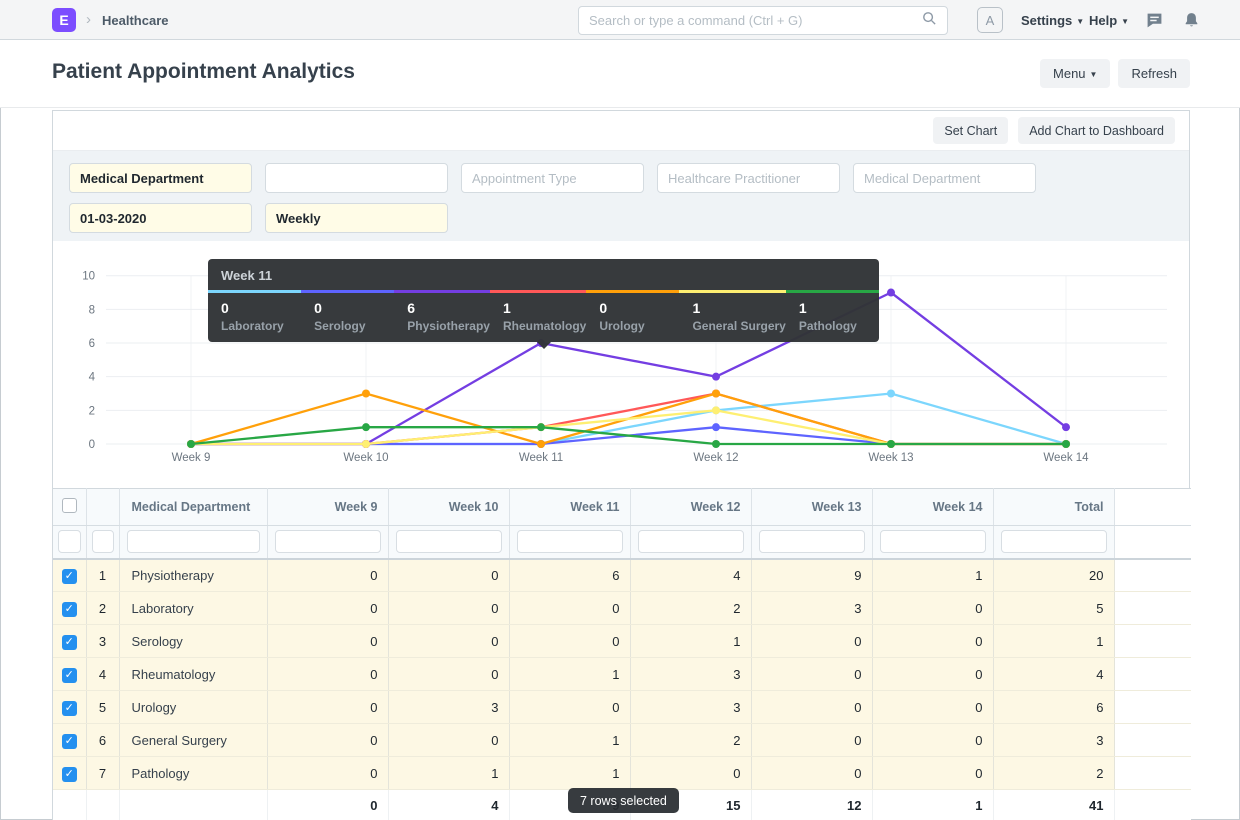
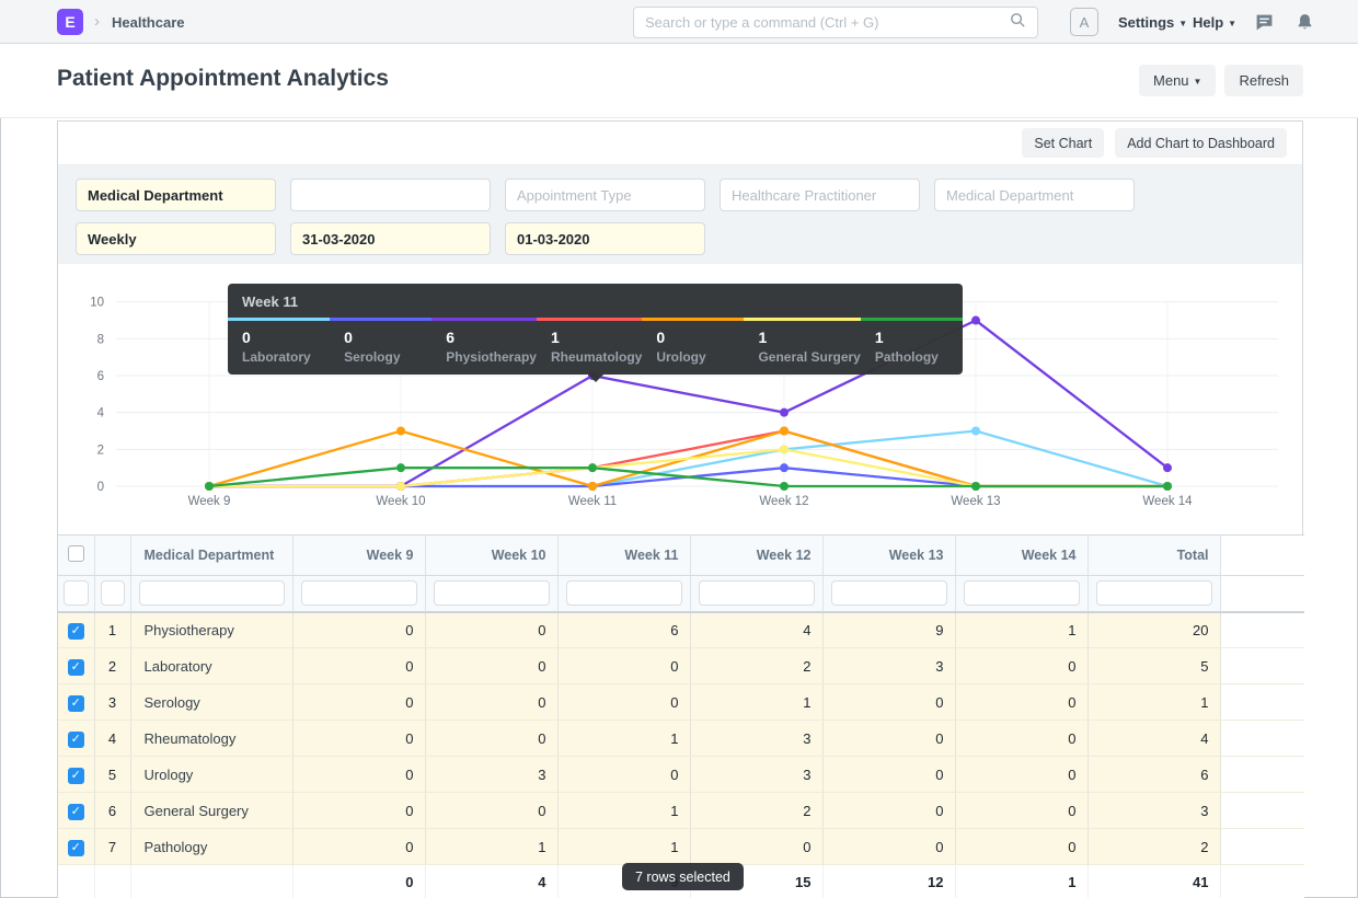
  E
  ›
  Healthcare
  Search or type a command (Ctrl + G)
  A
  Settings ▼
  Help ▼
  Patient Appointment Analytics
  Menu ▼
  Refresh
  Set Chart
  Add Chart to Dashboard
  Medical Department
  Appointment Type
  Healthcare Practitioner
  Medical Department
- 01-03-2020
+ Weekly
+ 31-03-2020
- Weekly
+ 01-03-2020
  Week 9
  Week 10
  Week 11
  Week 12
  Week 13
  Week 14
  0
  2
  4
  6
  8
  10
  Week 11
  0
  Laboratory
  0
  Serology
  6
  Physiotherapy
  1
  Rheumatology
  0
  Urology
  1
  General Surgery
  1
  Pathology
  		Medical Department	Week 9	Week 10	Week 11	Week 12	Week 13	Week 14	Total
  ✓	1	Physiotherapy	0	0	6	4	9	1	20
  ✓	2	Laboratory	0	0	0	2	3	0	5
  ✓	3	Serology	0	0	0	1	0	0	1
  ✓	4	Rheumatology	0	0	1	3	0	0	4
  ✓	5	Urology	0	3	0	3	0	0	6
  ✓	6	General Surgery	0	0	1	2	0	0	3
  ✓	7	Pathology	0	1	1	0	0	0	2
  			0	4		15	12	1	41
  7 rows selected
